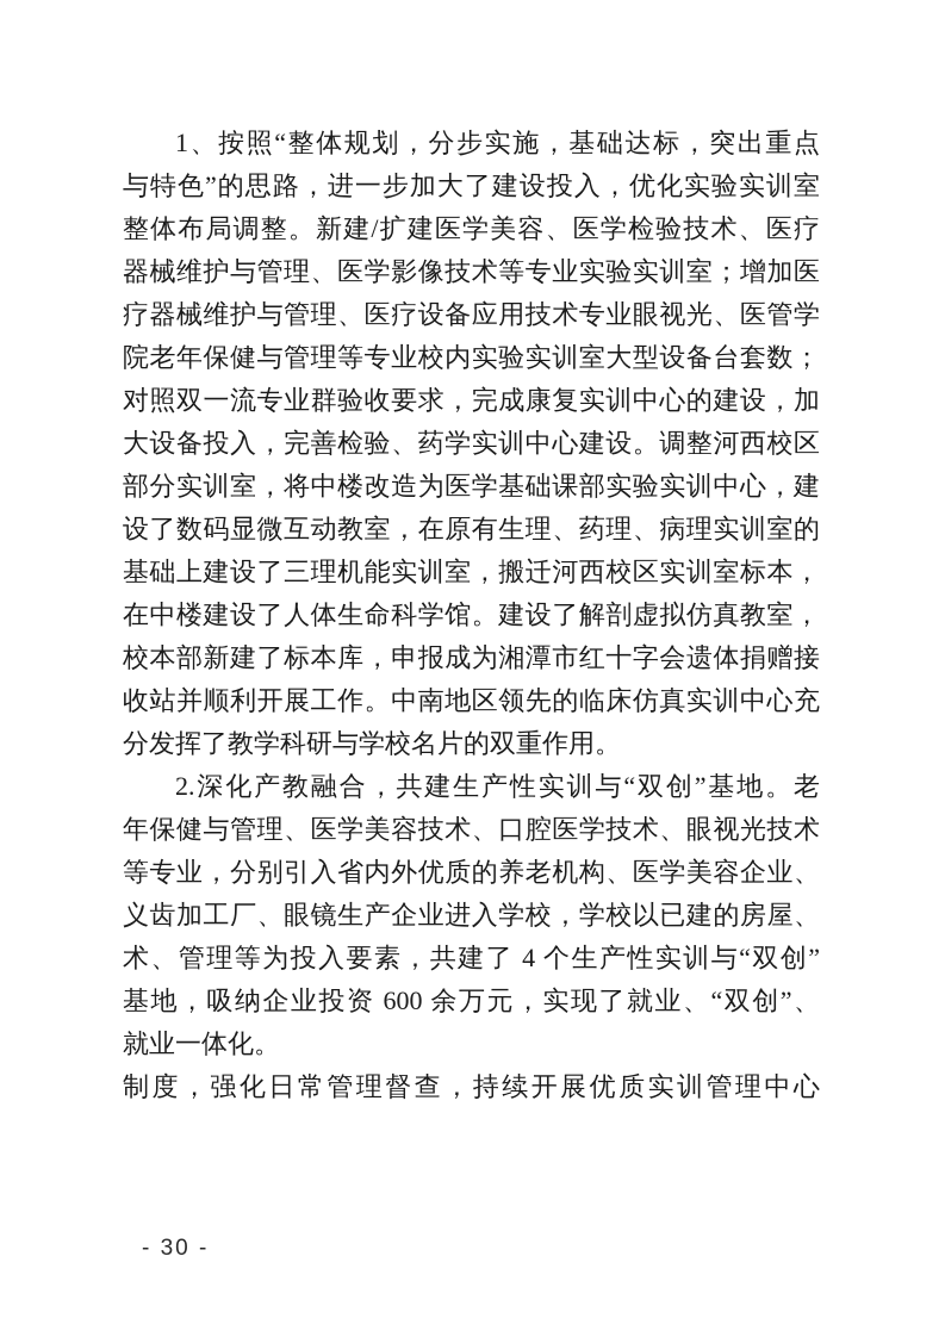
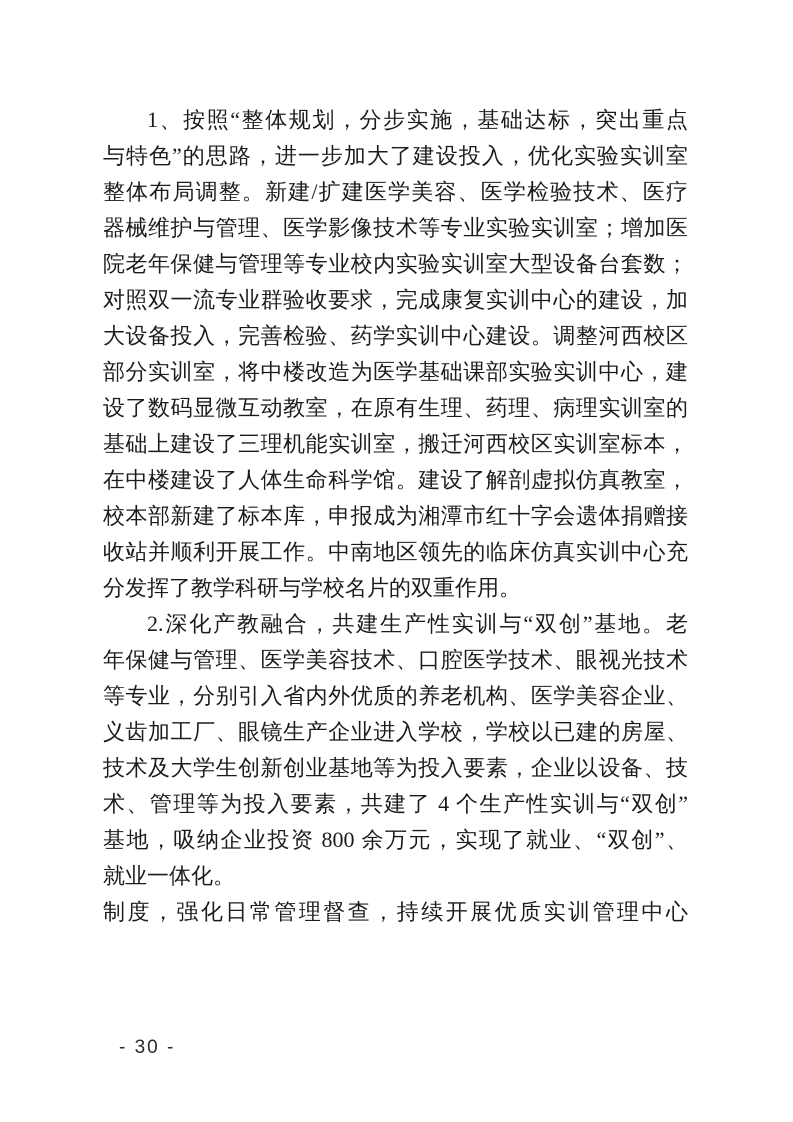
  1、按照“整体规划，分步实施，基础达标，突出重点
  与特色”的思路，进一步加大了建设投入，优化实验实训室
  整体布局调整。新建/扩建医学美容、医学检验技术、医疗
  器械维护与管理、医学影像技术等专业实验实训室；增加医
- 疗器械维护与管理、医疗设备应用技术专业眼视光、医管学
  院老年保健与管理等专业校内实验实训室大型设备台套数；
  对照双一流专业群验收要求，完成康复实训中心的建设，加
  大设备投入，完善检验、药学实训中心建设。调整河西校区
  部分实训室，将中楼改造为医学基础课部实验实训中心，建
  设了数码显微互动教室，在原有生理、药理、病理实训室的
  基础上建设了三理机能实训室，搬迁河西校区实训室标本，
  在中楼建设了人体生命科学馆。建设了解剖虚拟仿真教室，
  校本部新建了标本库，申报成为湘潭市红十字会遗体捐赠接
  收站并顺利开展工作。中南地区领先的临床仿真实训中心充
  分发挥了教学科研与学校名片的双重作用。
  2.深化产教融合，共建生产性实训与“双创”基地。老
  年保健与管理、医学美容技术、口腔医学技术、眼视光技术
  等专业，分别引入省内外优质的养老机构、医学美容企业、
  义齿加工厂、眼镜生产企业进入学校，学校以已建的房屋、
+ 技术及大学生创新创业基地等为投入要素，企业以设备、技
  术、管理等为投入要素，共建了 4 个生产性实训与“双创”
- 基地，吸纳企业投资 600 余万元，实现了就业、“双创”、
+ 基地，吸纳企业投资 800 余万元，实现了就业、“双创”、
  就业一体化。
  制度，强化日常管理督查，持续开展优质实训管理中心
  - 30 -
